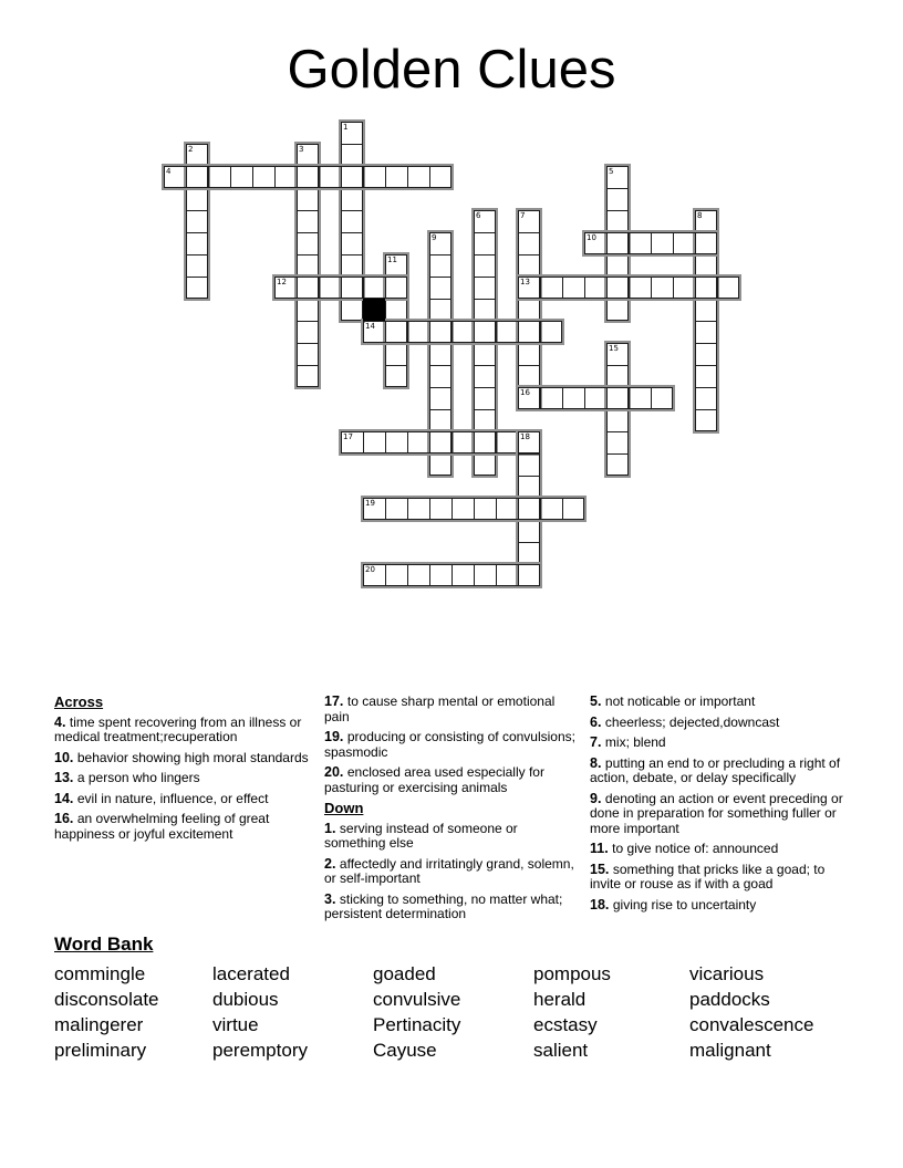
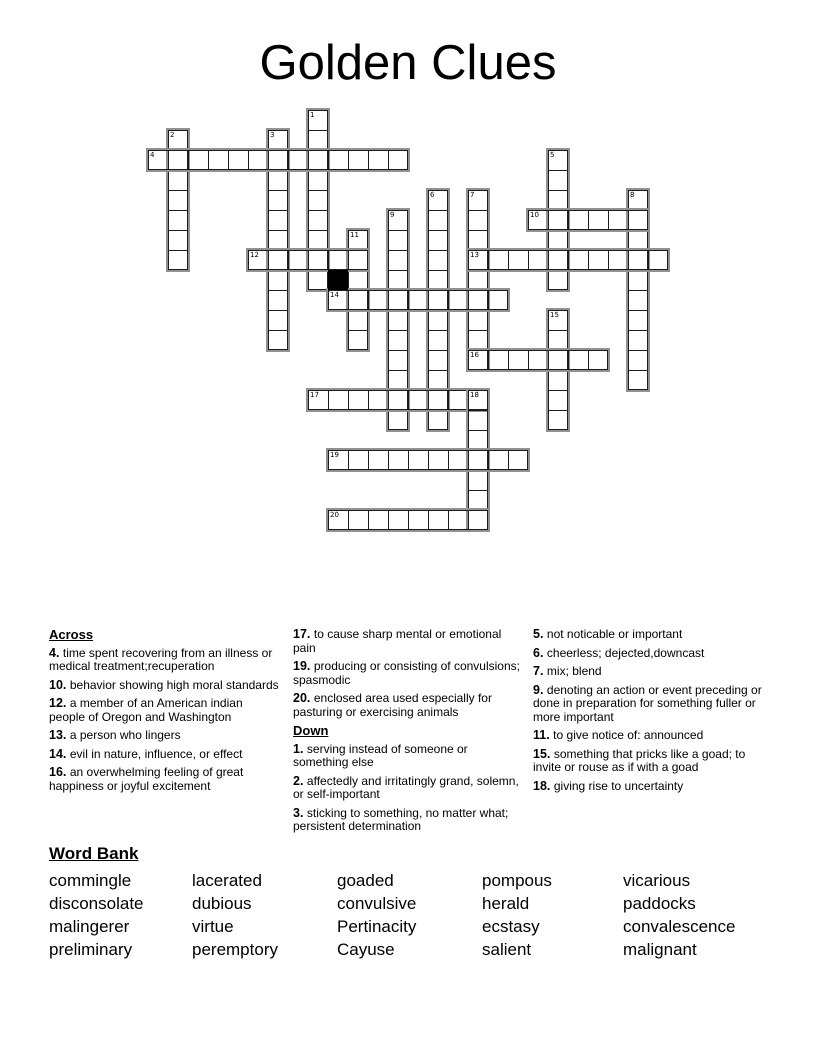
  Golden Clues
  1
  2
  3
  4
  5
  6
  7
  8
  9
  10
  11
  12
  13
  14
  15
  16
  17
  18
  19
  20
  Across
  4. time spent recovering from an illness or medical treatment;recuperation
  10. behavior showing high moral standards
+ 12. a member of an American indian people of Oregon and Washington
  13. a person who lingers
  14. evil in nature, influence, or effect
  16. an overwhelming feeling of great happiness or joyful excitement
  17. to cause sharp mental or emotional pain
  19. producing or consisting of convulsions; spasmodic
  20. enclosed area used especially for pasturing or exercising animals
  Down
  1. serving instead of someone or something else
  2. affectedly and irritatingly grand, solemn, or self-important
  3. sticking to something, no matter what; persistent determination
  5. not noticable or important
  6. cheerless; dejected,downcast
  7. mix; blend
- 8. putting an end to or precluding a right of action, debate, or delay specifically
  9. denoting an action or event preceding or done in preparation for something fuller or more important
  11. to give notice of: announced
  15. something that pricks like a goad; to invite or rouse as if with a goad
  18. giving rise to uncertainty
  Word Bank
  commingle
  disconsolate
  malingerer
  preliminary
  lacerated
  dubious
  virtue
  peremptory
  goaded
  convulsive
  Pertinacity
  Cayuse
  pompous
  herald
  ecstasy
  salient
  vicarious
  paddocks
  convalescence
  malignant
